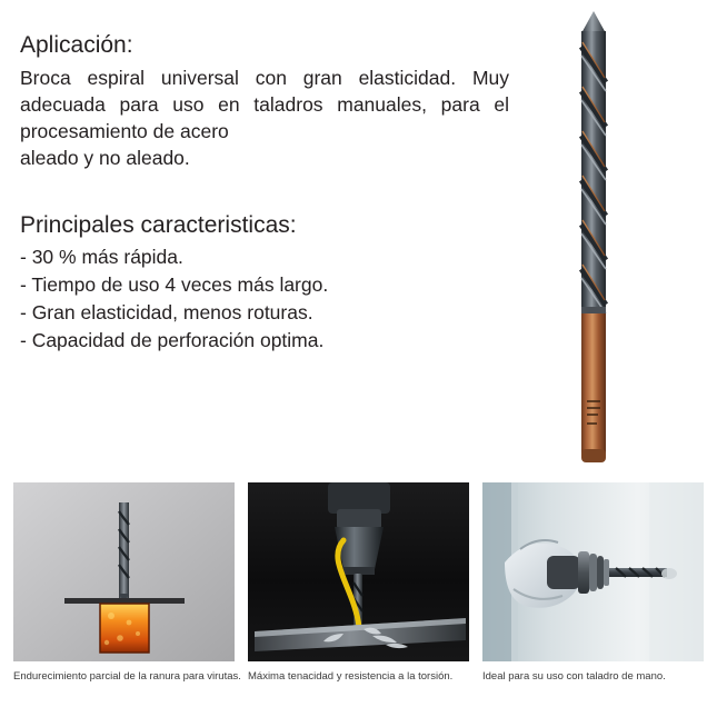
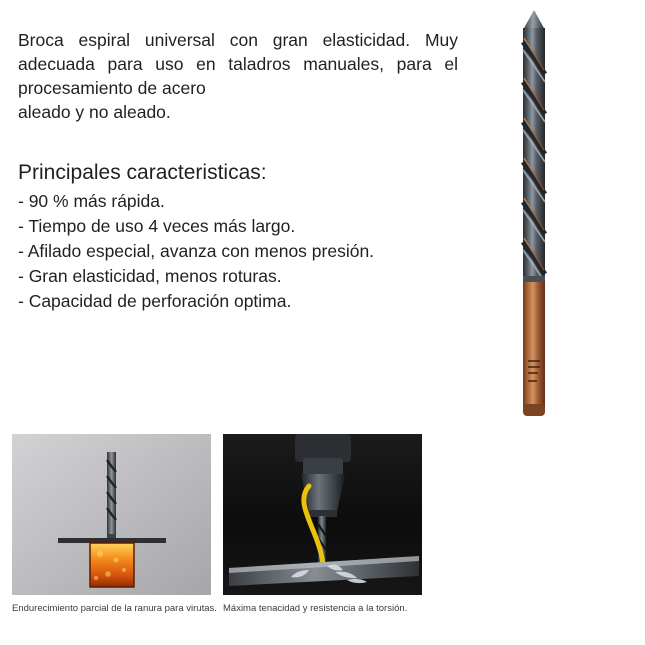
- Aplicación:
  Broca espiral universal con gran elasticidad. Muy adecuada para uso en taladros manuales, para el procesamiento de acero
  aleado y no aleado.
  Principales caracteristicas:
- - 30 % más rápida.
+ - 90 % más rápida.
  - Tiempo de uso 4 veces más largo.
+ - Afilado especial, avanza con menos presión.
  - Gran elasticidad, menos roturas.
  - Capacidad de perforación optima.
  Endurecimiento parcial de la ranura para virutas.
  Máxima tenacidad y resistencia a la torsión.
- Ideal para su uso con taladro de mano.
